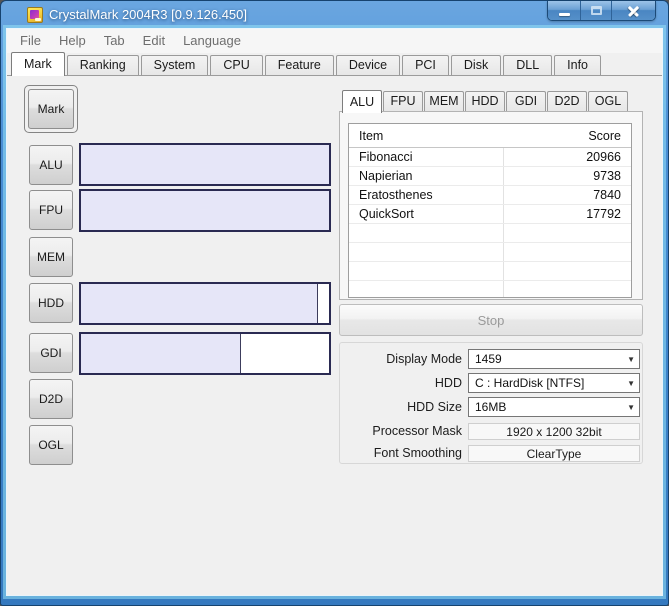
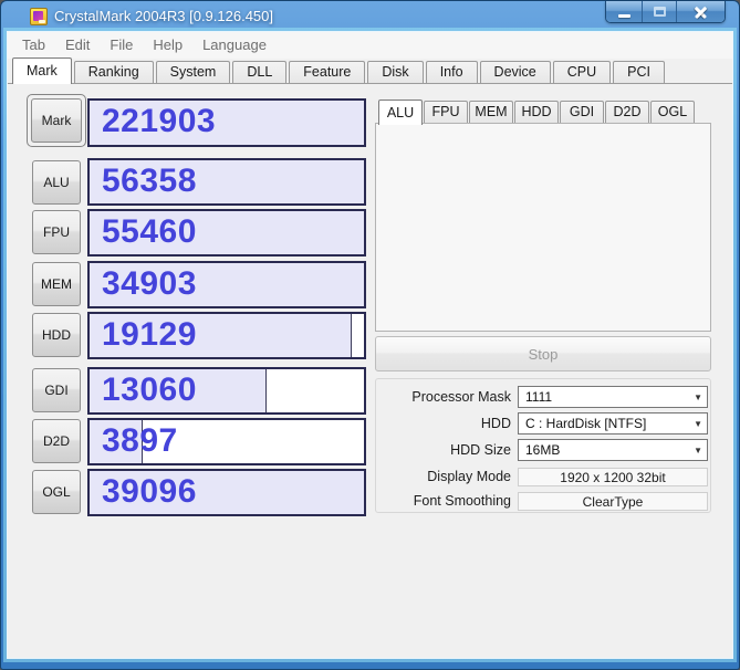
  CrystalMark 2004R3 [0.9.126.450]
- File
+ Tab
- Help
+ Edit
- Tab
+ File
- Edit
+ Help
  Language
  Mark
  Ranking
  System
- CPU
+ DLL
  Feature
- Device
+ Disk
- PCI
+ Info
- Disk
+ Device
- DLL
+ CPU
- Info
+ PCI
  Mark
  ALU
  FPU
  MEM
  HDD
  GDI
  D2D
  OGL
+ 221903
+ 56358
+ 55460
+ 34903
+ 19129
+ 13060
+ 3897
+ 39096
  ALU
  FPU
  MEM
  HDD
  GDI
  D2D
  OGL
- Item
- Score
- Fibonacci
- 20966
- Napierian
- 9738
- Eratosthenes
- 7840
- QuickSort
- 17792
  Stop
- Display Mode
+ Processor Mask
- 1459
+ 1111
  ▼
  HDD
  C : HardDisk [NTFS]
  ▼
  HDD Size
  16MB
  ▼
- Processor Mask
+ Display Mode
  1920 x 1200 32bit
  Font Smoothing
  ClearType
